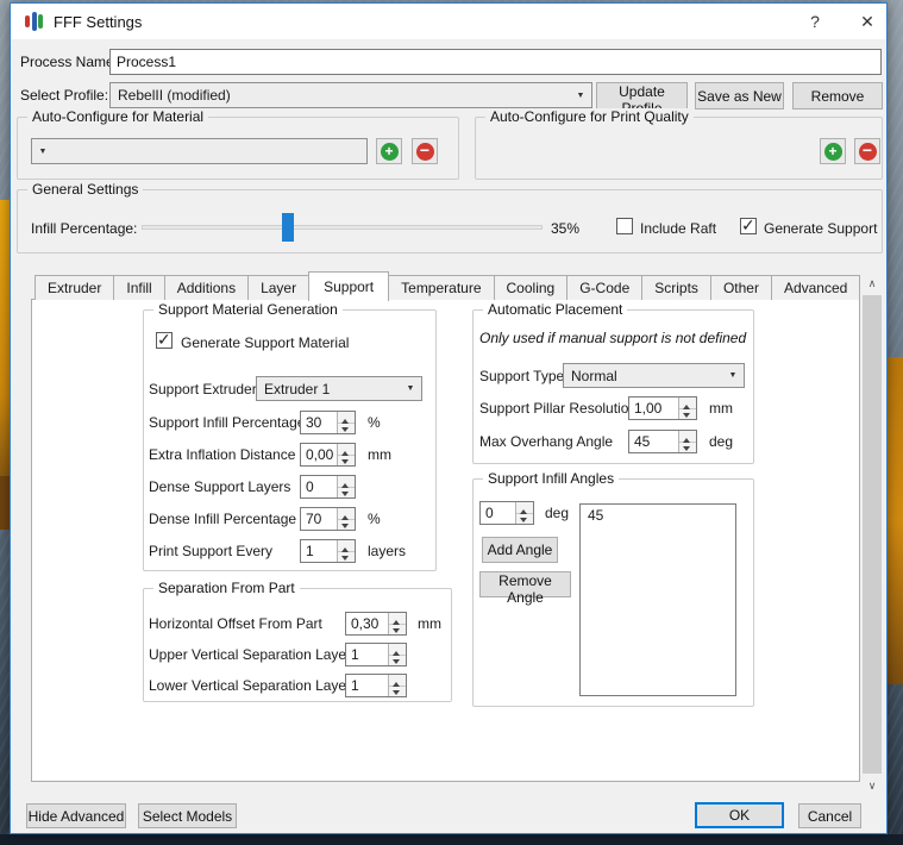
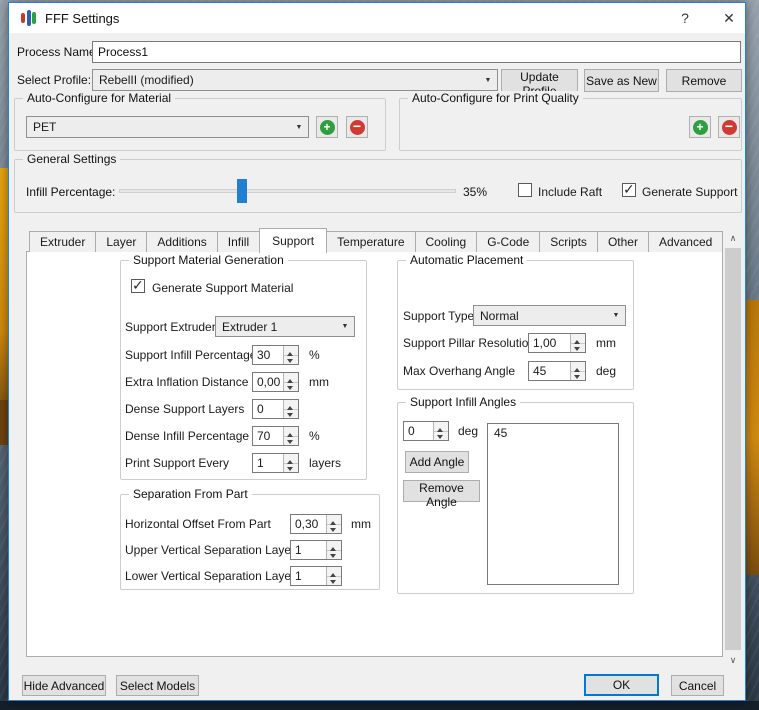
  FFF Settings
  ?
  ✕
  Process Nam
  Process1
  Select Profile:
  RebelII (modified)
  Save as New
  Remove
  Auto-Configure for Material
+ PET
  +
  −
  Auto-Configure for Print Quality
  +
  −
  General Settings
  Infill Percentage:
  35%
  Include Raft
  ✓
  Generate Support
  Extruder
- Infill
+ Layer
  Additions
- Layer
+ Infill
  Support
  Temperature
  Cooling
  G-Code
  Scripts
  Other
  Advanced
  Support Material Generation
  ✓
  Generate Support Material
  Support Extruder
  Extruder 1
  Support Infill Percentag
  30
  %
  Extra Inflation Distance
  0,00
  mm
  Dense Support Layers
  0
  Dense Infill Percentage
  70
  %
  Print Support Every
  1
  layers
  Separation From Part
  Horizontal Offset From Part
  0,30
  mm
  Upper Vertical Separation Laye
  1
  Lower Vertical Separation Laye
  1
  Automatic Placement
- Only used if manual support is not defined
  Support Type
  Normal
  Support Pillar Resolutio
  1,00
  mm
  Max Overhang Angle
  45
  deg
  Support Infill Angles
  0
  deg
  Add Angle
  Remove Angle
  45
  ∧
  ∨
  Hide Advanced
  Select Models
  OK
  Cancel
